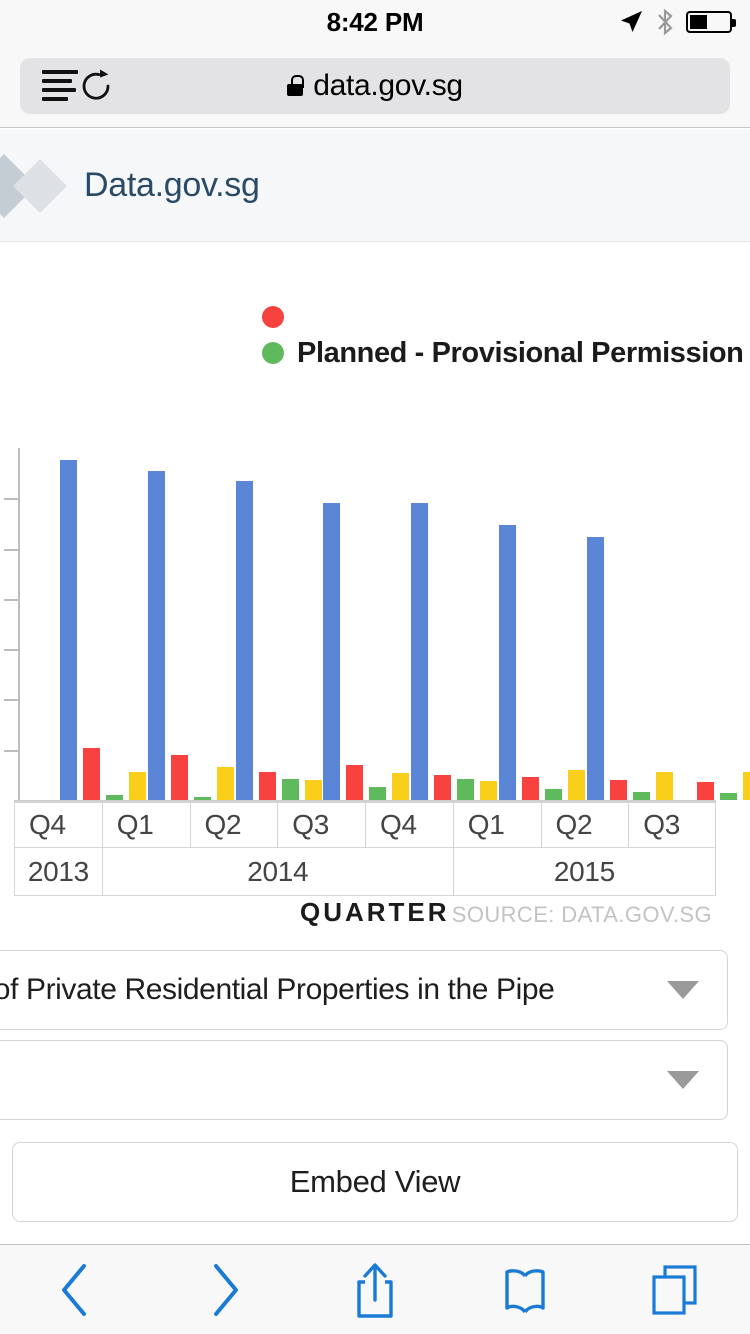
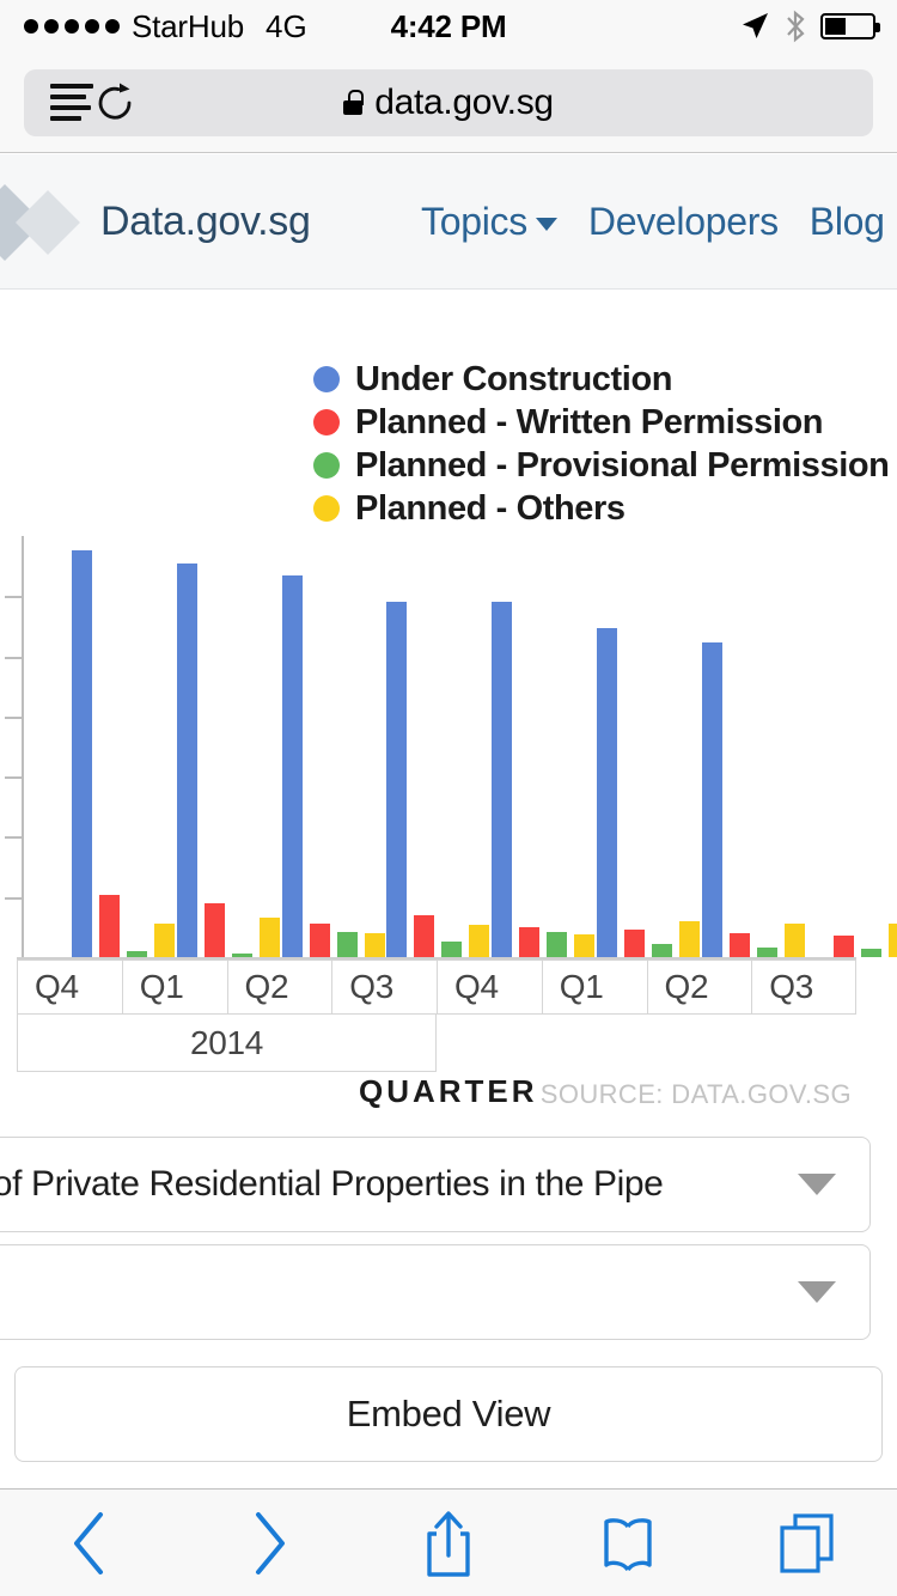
+ StarHub
+ 4G
- 8:42 PM
+ 4:42 PM
  data.gov.sg
  Data.gov.sg
+ Topics
+ Developers
+ Blog
+ Under Construction
+ Planned - Written Permission
  Planned - Provisional Permission
+ Planned - Others
  Q4
  Q1
  Q2
  Q3
  Q4
  Q1
  Q2
  Q3
- 2013
  2014
- 2015
  QUARTER
  SOURCE: DATA.GOV.SG
  of Private Residential Properties in the Pipe
  Embed View
